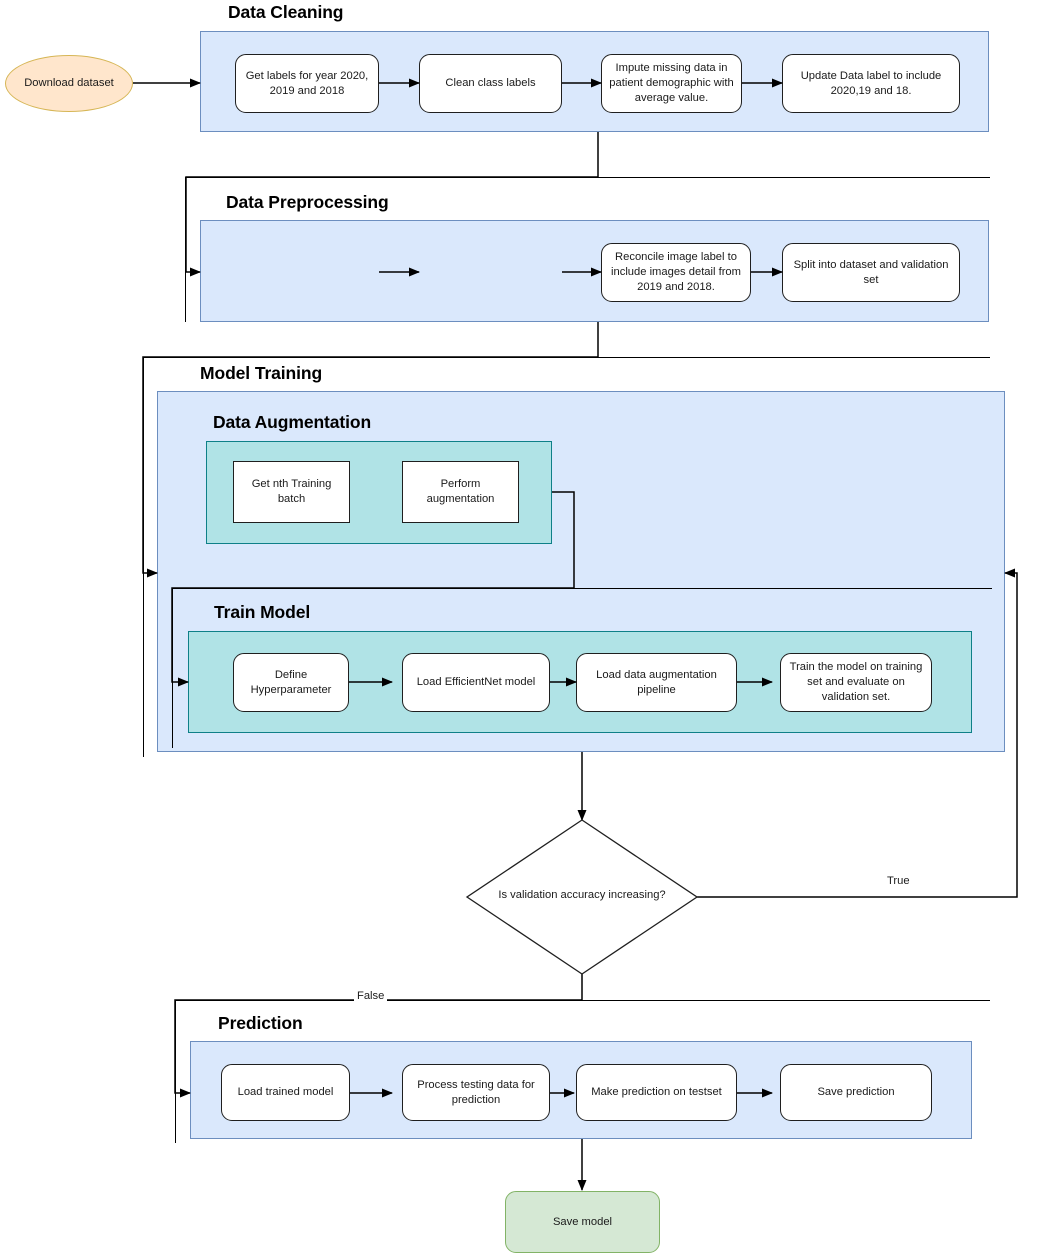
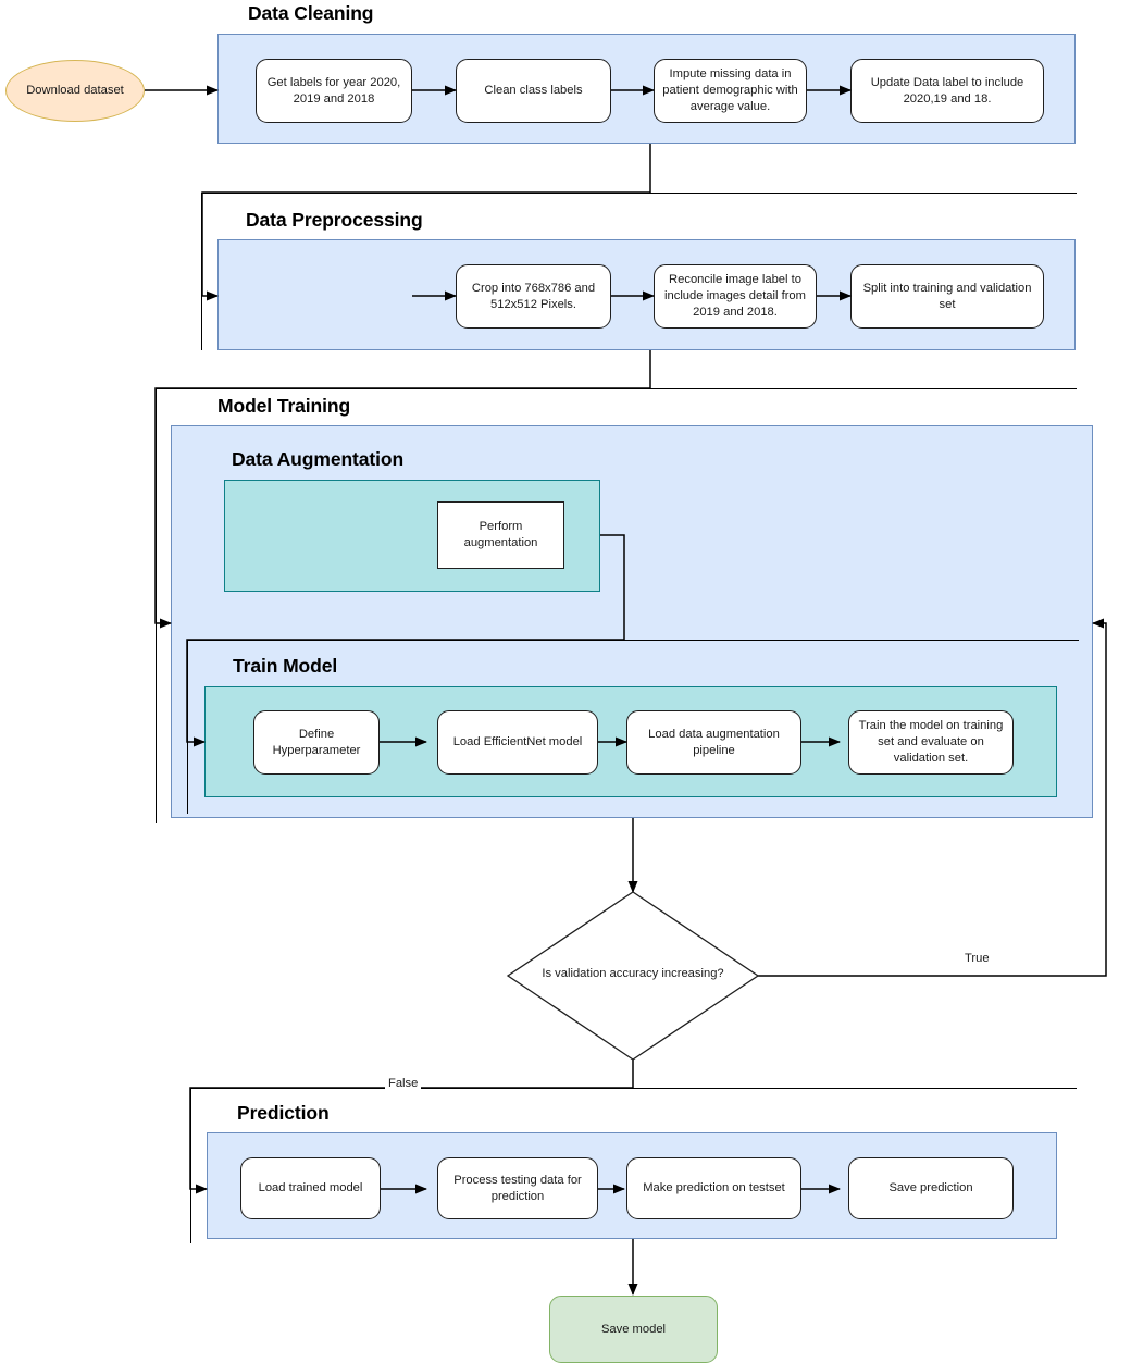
  Download dataset
  Data Cleaning
  Get labels for year 2020, 2019 and 2018
  Clean class labels
  Impute missing data in patient demographic with average value.
  Update Data label to include 2020,19 and 18.
  Data Preprocessing
+ Crop into 768x786 and 512x512 Pixels.
  Reconcile image label to include images detail from 2019 and 2018.
- Split into dataset and validation set
+ Split into training and validation set
  Model Training
  Data Augmentation
- Get nth Training batch
  Perform augmentation
  Train Model
  Define Hyperparameter
  Load EfficientNet model
  Load data augmentation pipeline
  Train the model on training set and evaluate on validation set.
  Is validation accuracy increasing?
  True
  False
  Prediction
  Load trained model
  Process testing data for prediction
  Make prediction on testset
  Save prediction
  Save model
